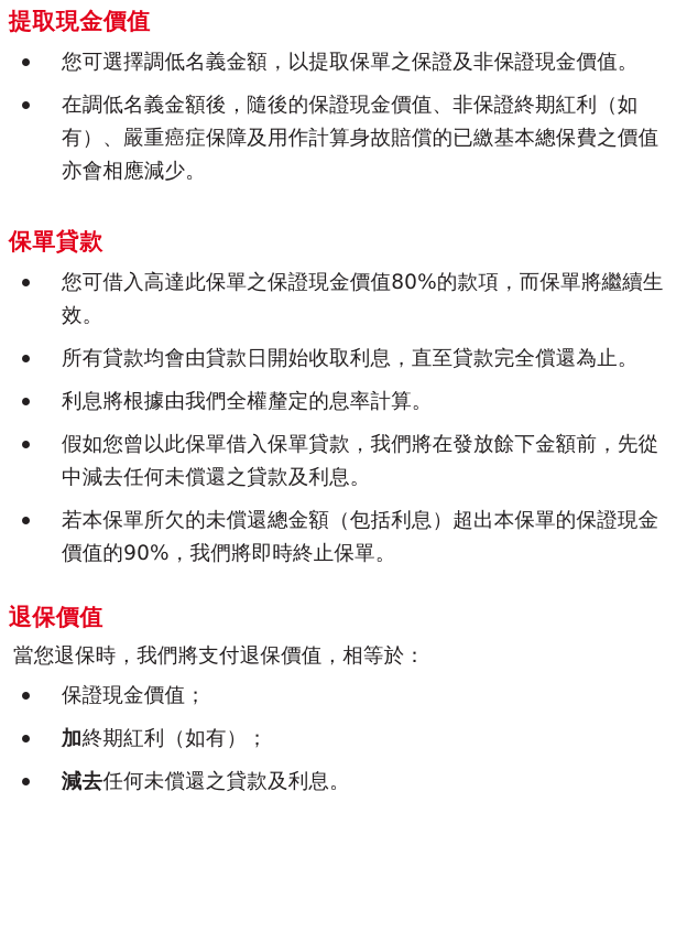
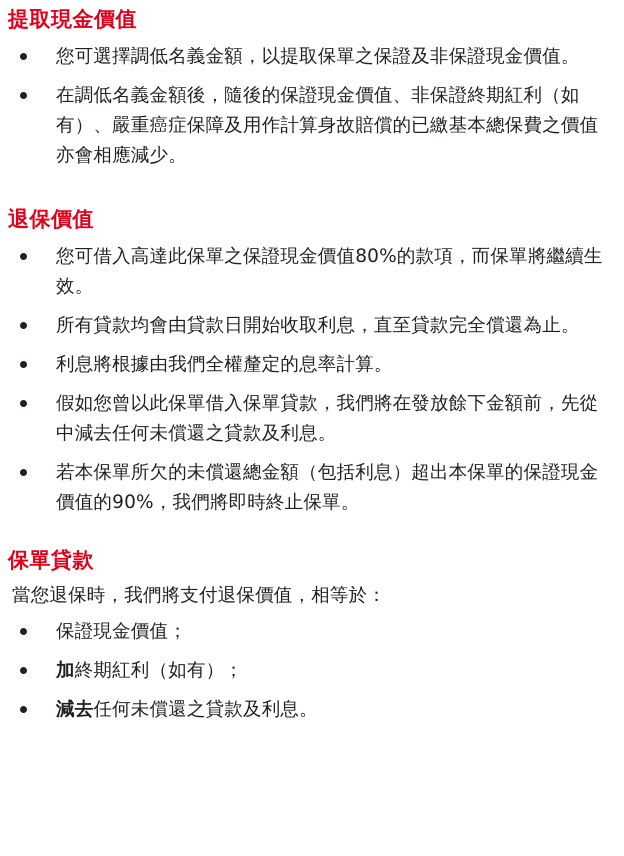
  提取現金價值
  您可選擇調低名義金額，以提取保單之保證及非保證現金價值。
  在調低名義金額後，隨後的保證現金價值、非保證終期紅利（如有）、嚴重癌症保障及用作計算身故賠償的已繳基本總保費之價值亦會相應減少。
- 保單貸款
+ 退保價值
  您可借入高達此保單之保證現金價值80%的款項，而保單將繼續生效。
  所有貸款均會由貸款日開始收取利息，直至貸款完全償還為止。
  利息將根據由我們全權釐定的息率計算。
  假如您曾以此保單借入保單貸款，我們將在發放餘下金額前，先從中減去任何未償還之貸款及利息。
  若本保單所欠的未償還總金額（包括利息）超出本保單的保證現金價值的90%，我們將即時終止保單。
- 退保價值
+ 保單貸款
  當您退保時，我們將支付退保價值，相等於：
  保證現金價值；
  加終期紅利（如有）；
  減去任何未償還之貸款及利息。
